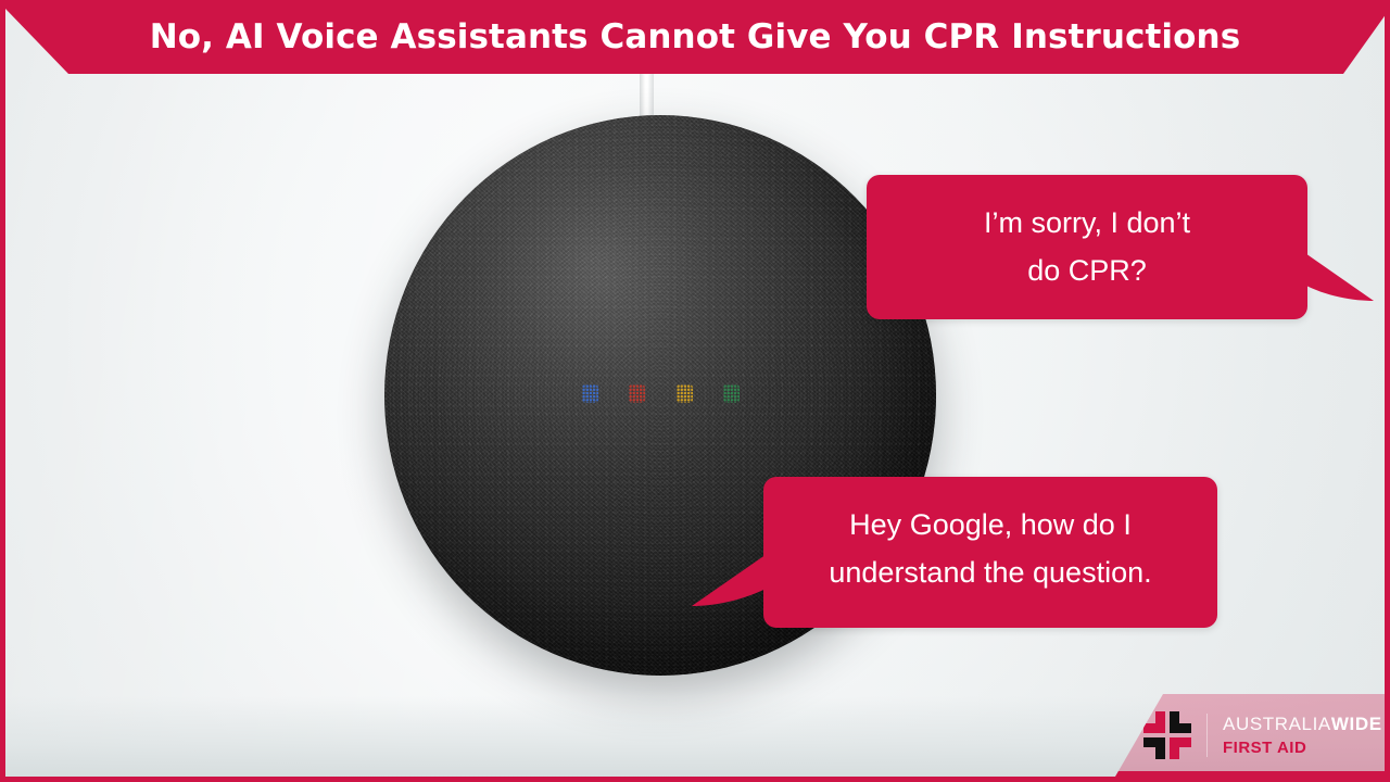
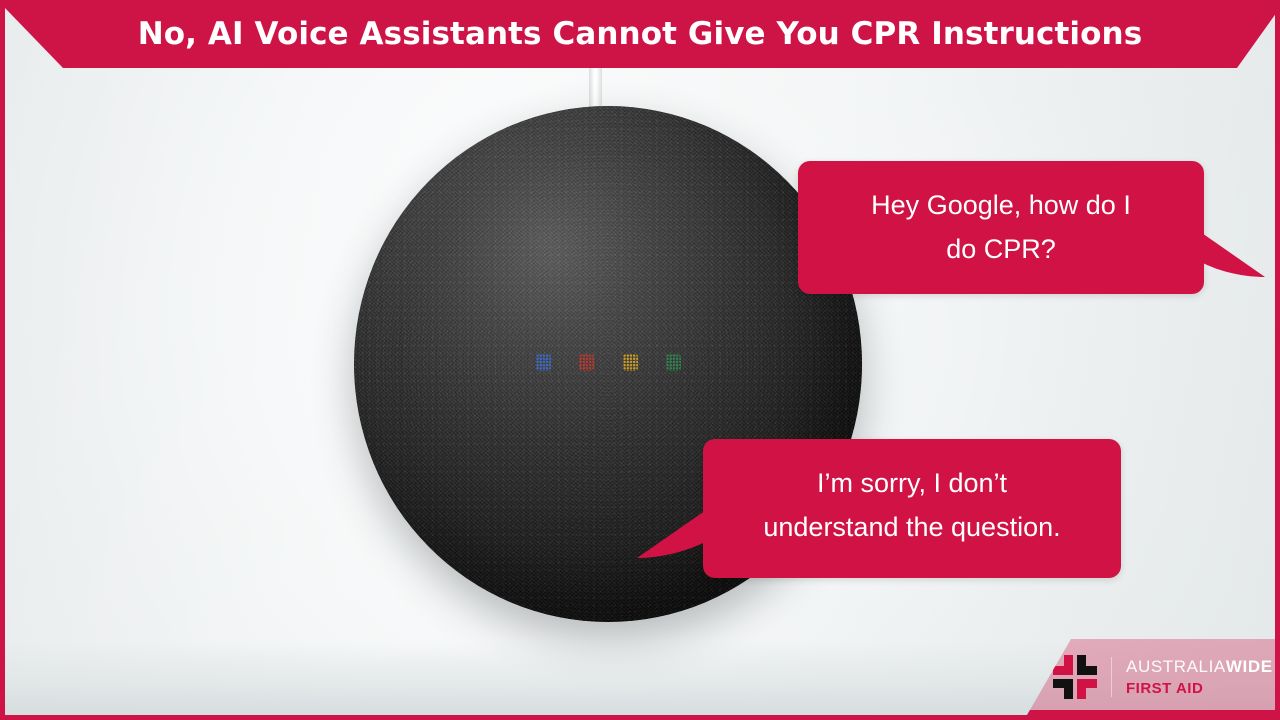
  No, AI Voice Assistants Cannot Give You CPR Instructions
- I’m sorry, I don’t
+ Hey Google, how do I
  do CPR?
- Hey Google, how do I
+ I’m sorry, I don’t
  understand the question.
  AUSTRALIAWIDE
  FIRST AID
